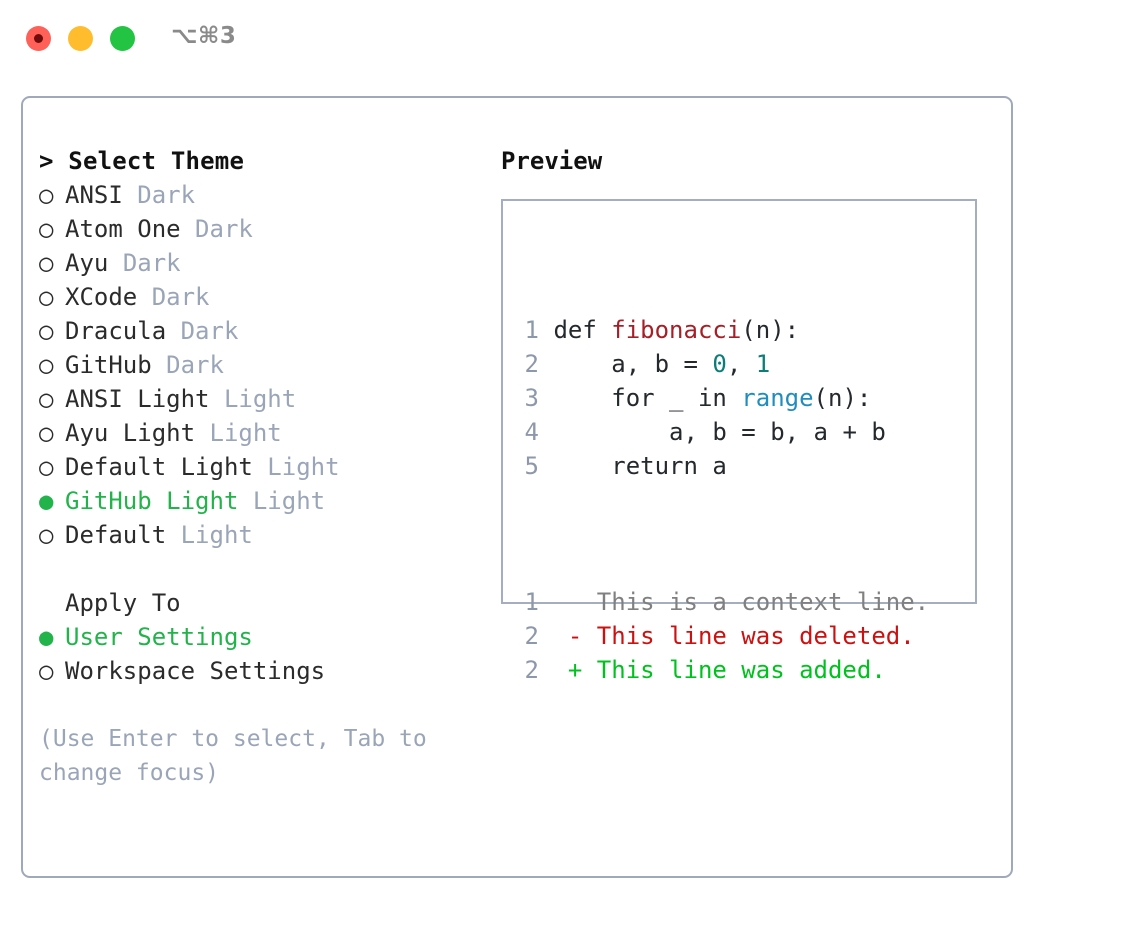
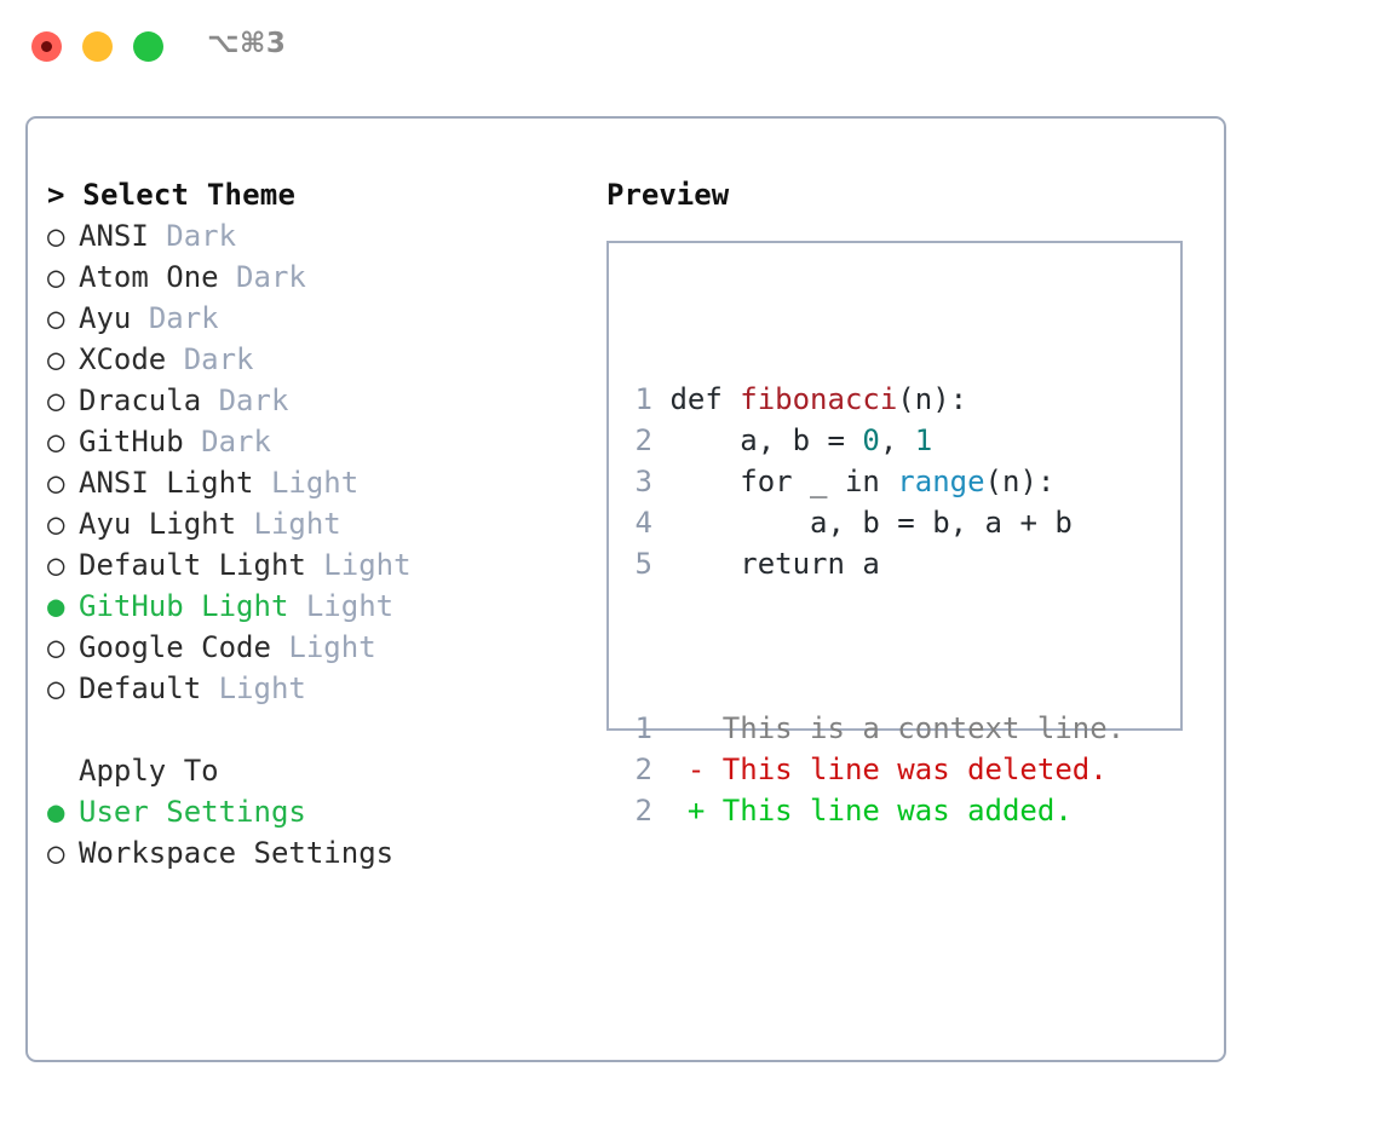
  ⌥⌘3
  > Select Theme
  ○ ANSI Dark
  ○ Atom One Dark
  ○ Ayu Dark
  ○ XCode Dark
  ○ Dracula Dark
  ○ GitHub Dark
  ○ ANSI Light Light
  ○ Ayu Light Light
  ○ Default Light Light
  ● GitHub Light Light
+ ○ Google Code Light
  ○ Default Light
  Apply To
  ● User Settings
  ○ Workspace Settings
- (Use Enter to select, Tab to change focus)
  Preview
  1 def fibonacci(n):
  2 a, b = 0, 1
  3 for _ in range(n):
  4 a, b = b, a + b
  5 return a
  1 This is a context line.
  2 - This line was deleted.
  2 + This line was added.
